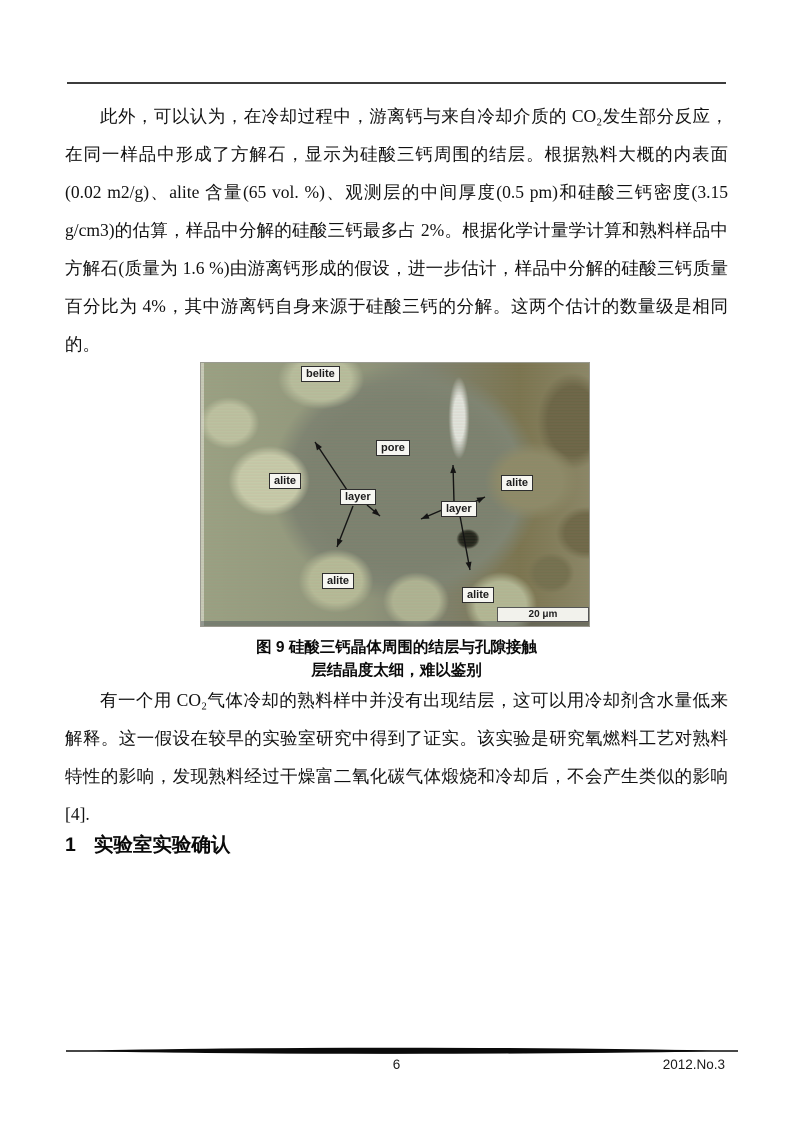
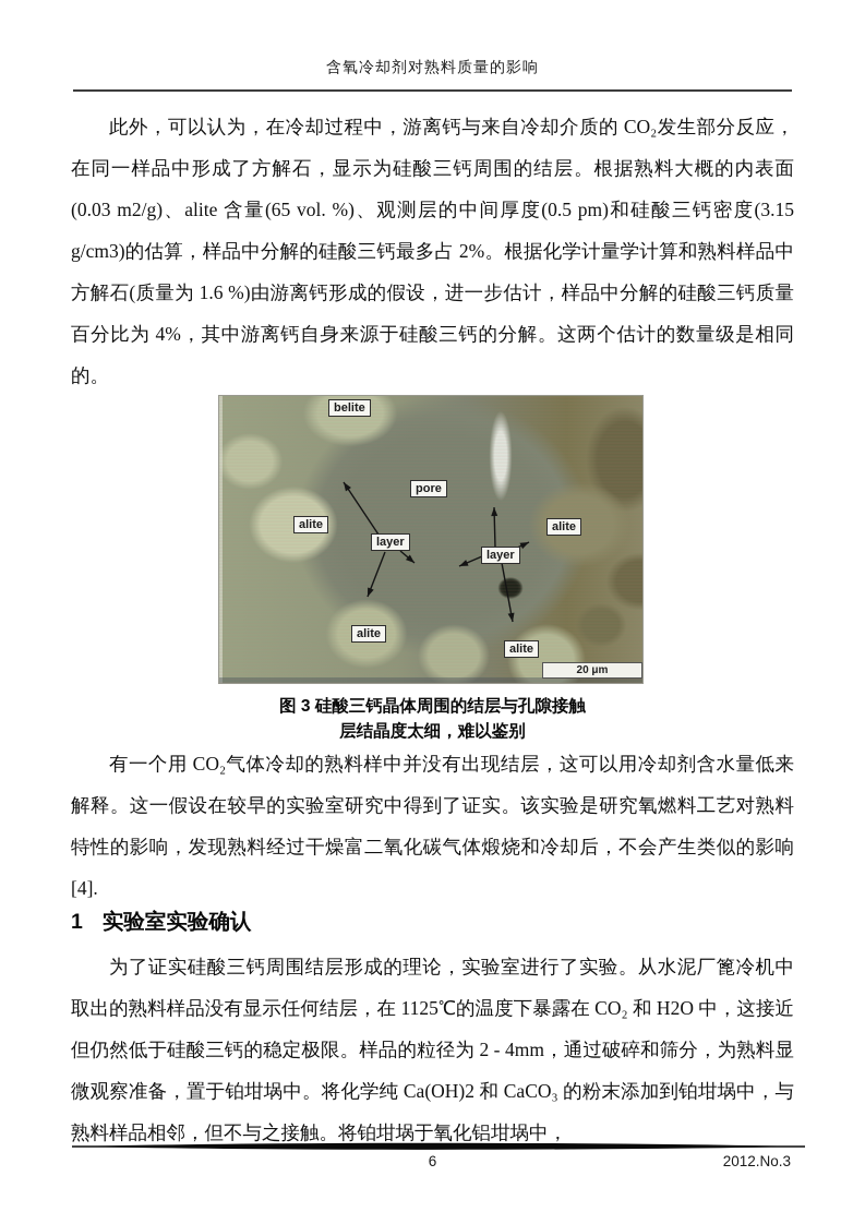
+ 含氧冷却剂对熟料质量的影响
- 此外，可以认为，在冷却过程中，游离钙与来自冷却介质的 CO₂发生部分反应，在同一样品中形成了方解石，显示为硅酸三钙周围的结层。根据熟料大概的内表面(0.02 m2/g)、alite 含量(65 vol. %)、观测层的中间厚度(0.5 pm)和硅酸三钙密度(3.15 g/cm3)的估算，样品中分解的硅酸三钙最多占 2%。根据化学计量学计算和熟料样品中方解石(质量为 1.6 %)由游离钙形成的假设，进一步估计，样品中分解的硅酸三钙质量百分比为 4%，其中游离钙自身来源于硅酸三钙的分解。这两个估计的数量级是相同的。
+ 此外，可以认为，在冷却过程中，游离钙与来自冷却介质的 CO₂发生部分反应，在同一样品中形成了方解石，显示为硅酸三钙周围的结层。根据熟料大概的内表面(0.03 m2/g)、alite 含量(65 vol. %)、观测层的中间厚度(0.5 pm)和硅酸三钙密度(3.15 g/cm3)的估算，样品中分解的硅酸三钙最多占 2%。根据化学计量学计算和熟料样品中方解石(质量为 1.6 %)由游离钙形成的假设，进一步估计，样品中分解的硅酸三钙质量百分比为 4%，其中游离钙自身来源于硅酸三钙的分解。这两个估计的数量级是相同的。
  belite
  pore
  alite
  alite
  layer
  layer
  alite
  alite
  20 μm
- 图 9 硅酸三钙晶体周围的结层与孔隙接触
+ 图 3 硅酸三钙晶体周围的结层与孔隙接触
  层结晶度太细，难以鉴别
  有一个用 CO₂气体冷却的熟料样中并没有出现结层，这可以用冷却剂含水量低来解释。这一假设在较早的实验室研究中得到了证实。该实验是研究氧燃料工艺对熟料特性的影响，发现熟料经过干燥富二氧化碳气体煅烧和冷却后，不会产生类似的影响 [4].
  1 实验室实验确认
+ 为了证实硅酸三钙周围结层形成的理论，实验室进行了实验。从水泥厂篦冷机中取出的熟料样品没有显示任何结层，在 1125℃的温度下暴露在 CO₂ 和 H2O 中，这接近但仍然低于硅酸三钙的稳定极限。样品的粒径为 2 - 4mm，通过破碎和筛分，为熟料显微观察准备，置于铂坩埚中。将化学纯 Ca(OH)2 和 CaCO₃ 的粉末添加到铂坩埚中，与熟料样品相邻，但不与之接触。将铂坩埚于氧化铝坩埚中，
  6
  2012.No.3
